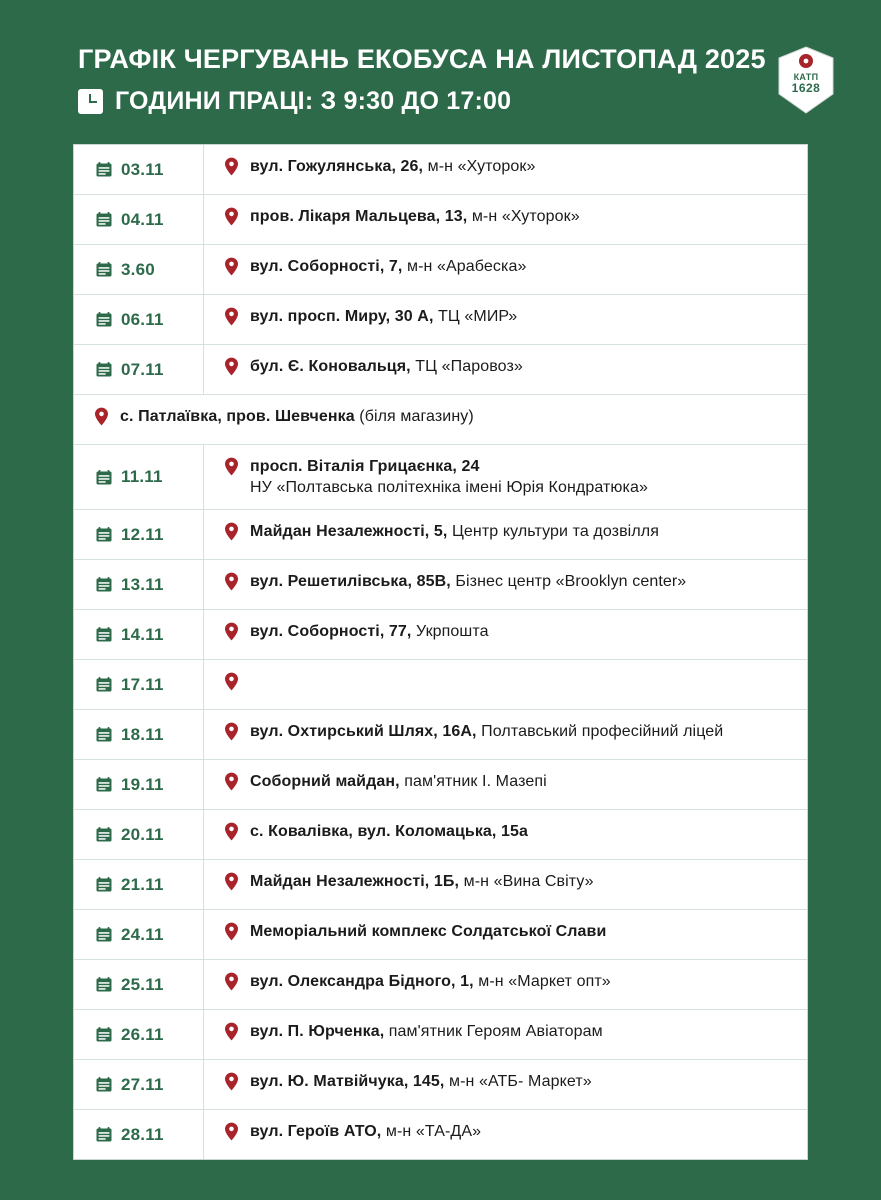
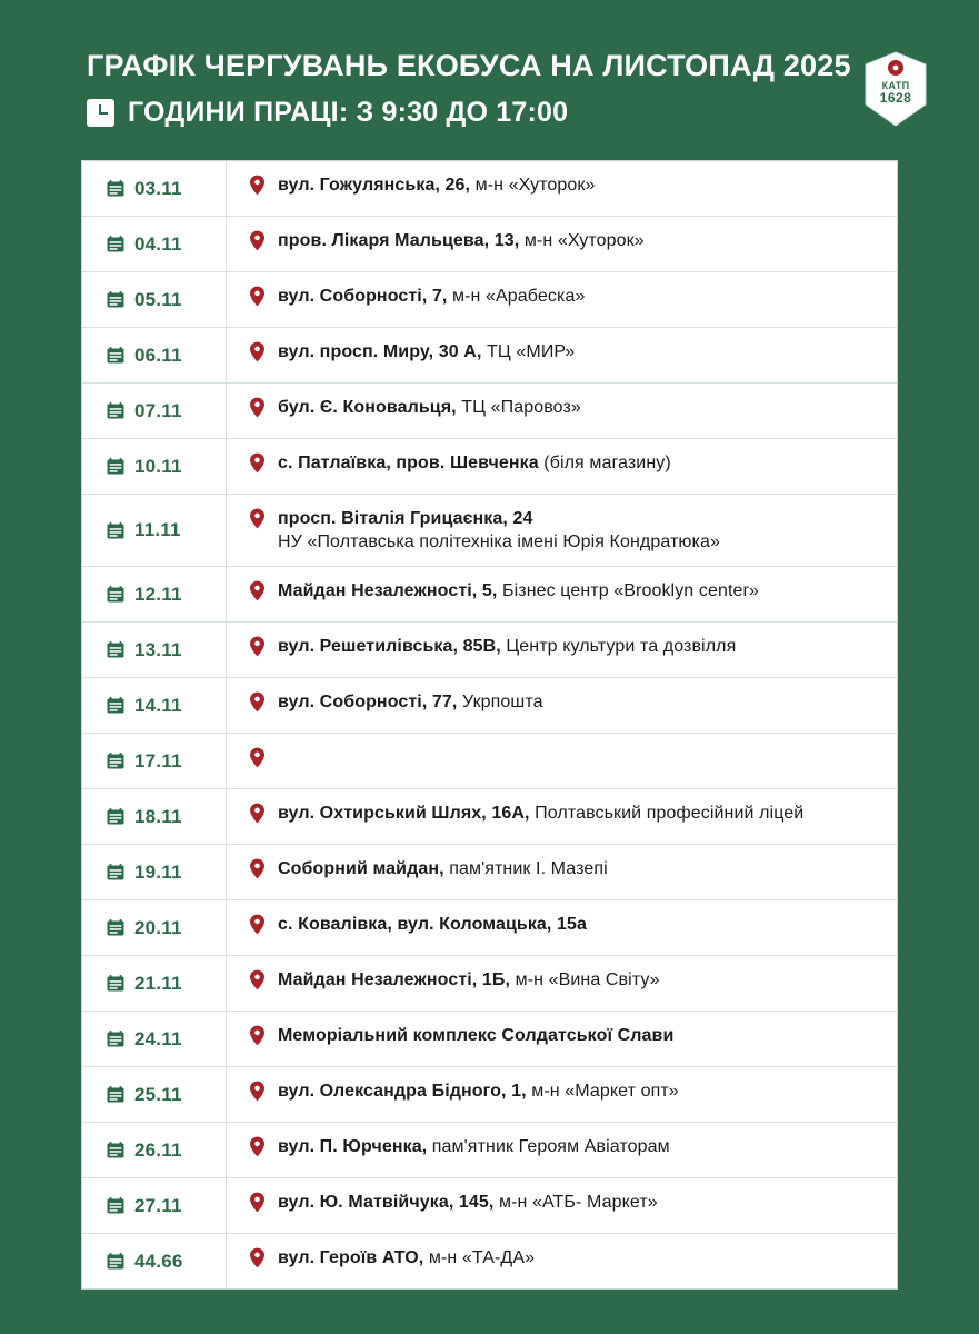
  ГРАФІК ЧЕРГУВАНЬ ЕКОБУСА НА ЛИСТОПАД 2025
  ГОДИНИ ПРАЦІ: З 9:30 ДО 17:00
  КАТП
  1628
  03.11
  вул. Гожулянська, 26, м-н «Хуторок»
  04.11
  пров. Лікаря Мальцева, 13, м-н «Хуторок»
- 3.60
+ 05.11
  вул. Соборності, 7, м-н «Арабеска»
  06.11
  вул. просп. Миру, 30 А, ТЦ «МИР»
  07.11
  бул. Є. Коновальця, ТЦ «Паровоз»
+ 10.11
  с. Патлаївка, пров. Шевченка (біля магазину)
  11.11
  просп. Віталія Грицаєнка, 24
  НУ «Полтавська політехніка імені Юрія Кондратюка»
  12.11
- Майдан Незалежності, 5, Центр культури та дозвілля
+ Майдан Незалежності, 5, Бізнес центр «Brooklyn center»
  13.11
- вул. Решетилівська, 85В, Бізнес центр «Brooklyn center»
+ вул. Решетилівська, 85В, Центр культури та дозвілля
  14.11
  вул. Соборності, 77, Укрпошта
  17.11
  18.11
  вул. Охтирський Шлях, 16А, Полтавський професійний ліцей
  19.11
  Соборний майдан, пам'ятник І. Мазепі
  20.11
  с. Ковалівка, вул. Коломацька, 15а
  21.11
  Майдан Незалежності, 1Б, м-н «Вина Світу»
  24.11
  Меморіальний комплекс Солдатської Слави
  25.11
  вул. Олександра Бідного, 1, м-н «Маркет опт»
  26.11
  вул. П. Юрченка, пам'ятник Героям Авіаторам
  27.11
  вул. Ю. Матвійчука, 145, м-н «АТБ- Маркет»
- 28.11
+ 44.66
  вул. Героїв АТО, м-н «ТА-ДА»
